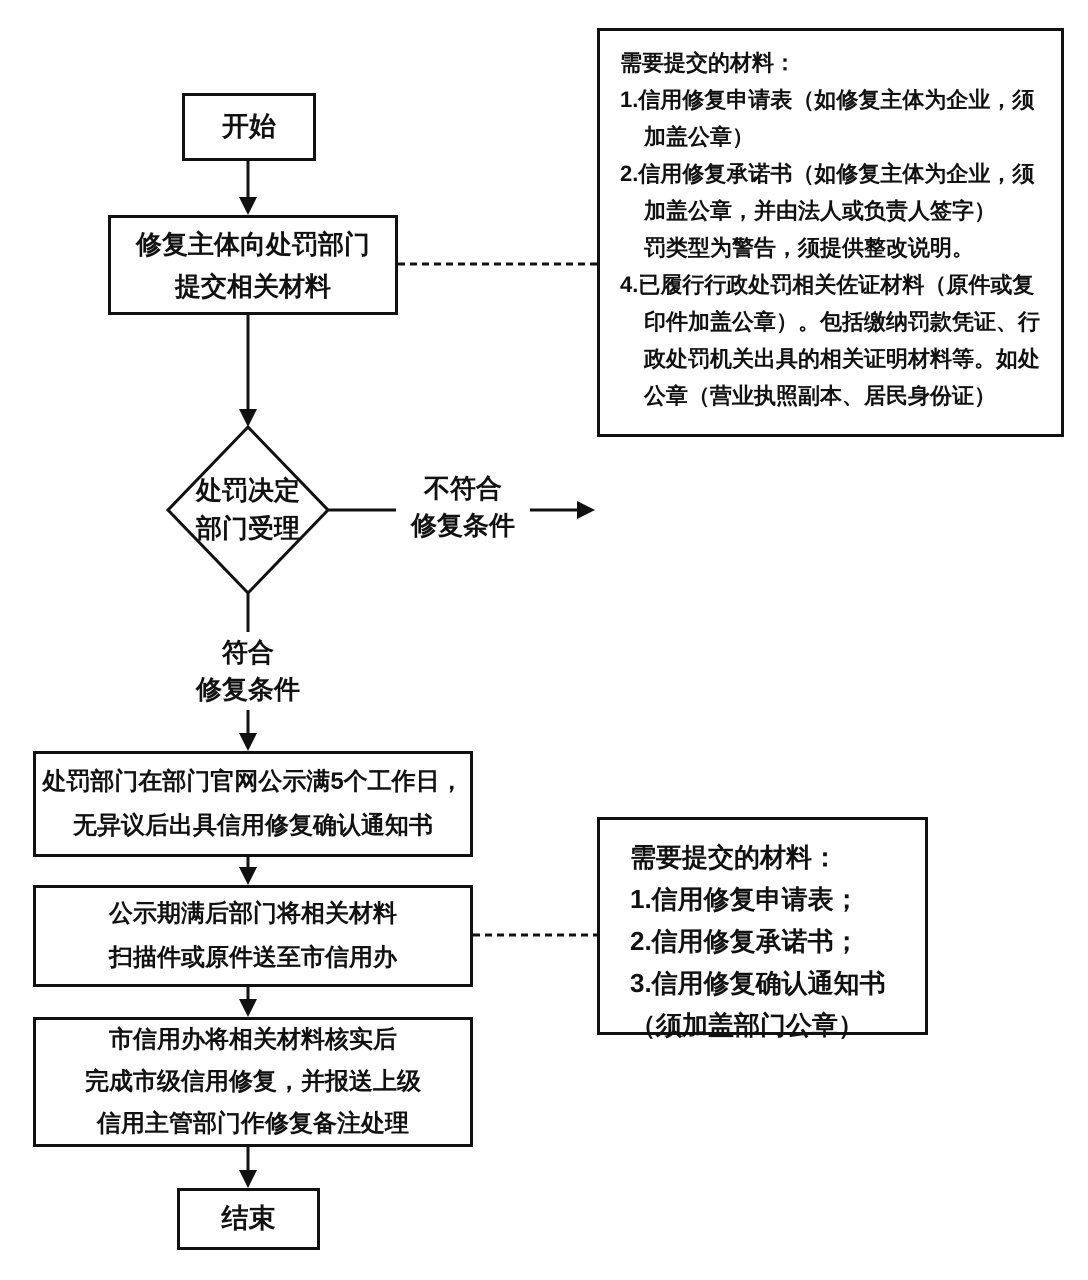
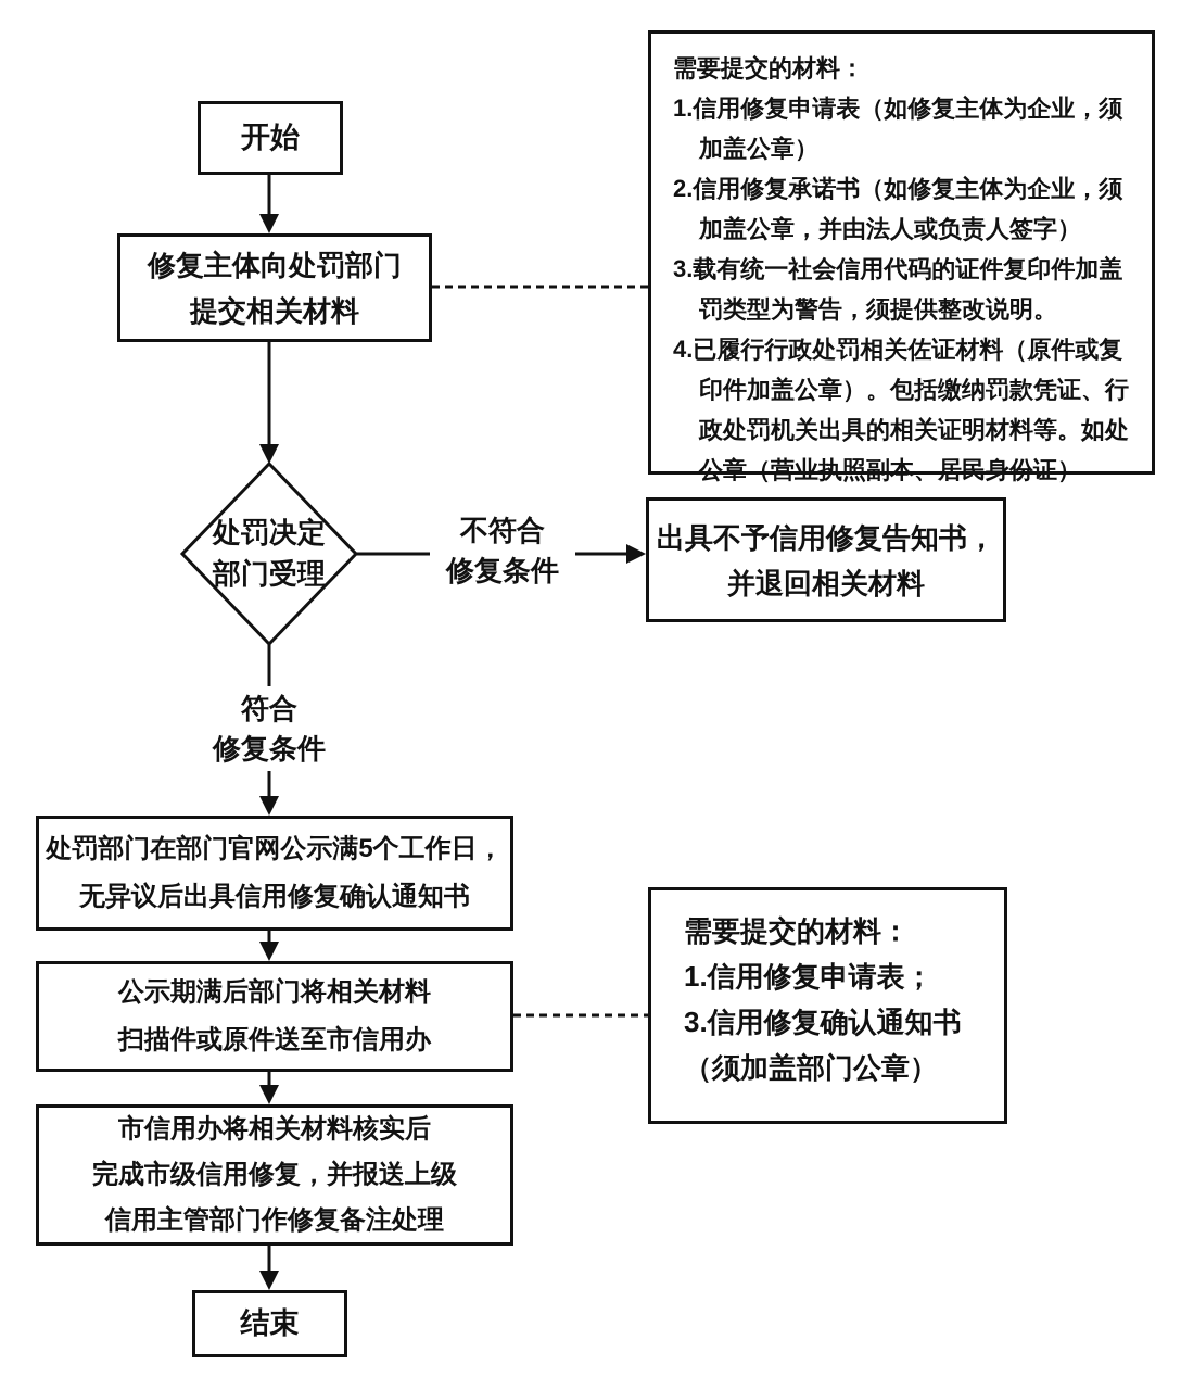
  开始
  修复主体向处罚部门
  提交相关材料
  需要提交的材料：
  1.信用修复申请表（如修复主体为企业，须
  加盖公章）
  2.信用修复承诺书（如修复主体为企业，须
  加盖公章，并由法人或负责人签字）
+ 3.载有统一社会信用代码的证件复印件加盖
  罚类型为警告，须提供整改说明。
  4.已履行行政处罚相关佐证材料（原件或复
  印件加盖公章）。包括缴纳罚款凭证、行
  政处罚机关出具的相关证明材料等。如处
  公章（营业执照副本、居民身份证）
  处罚决定
  部门受理
  不符合
  修复条件
+ 出具不予信用修复告知书，
+ 并退回相关材料
  符合
  修复条件
  处罚部门在部门官网公示满5个工作日，
  无异议后出具信用修复确认通知书
  公示期满后部门将相关材料
  扫描件或原件送至市信用办
  需要提交的材料：
  1.信用修复申请表；
- 2.信用修复承诺书；
  3.信用修复确认通知书
  （须加盖部门公章）
  市信用办将相关材料核实后
  完成市级信用修复，并报送上级
  信用主管部门作修复备注处理
  结束
